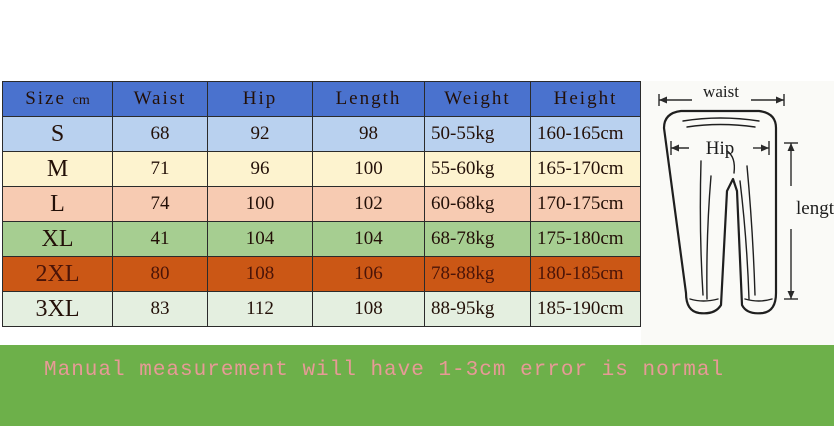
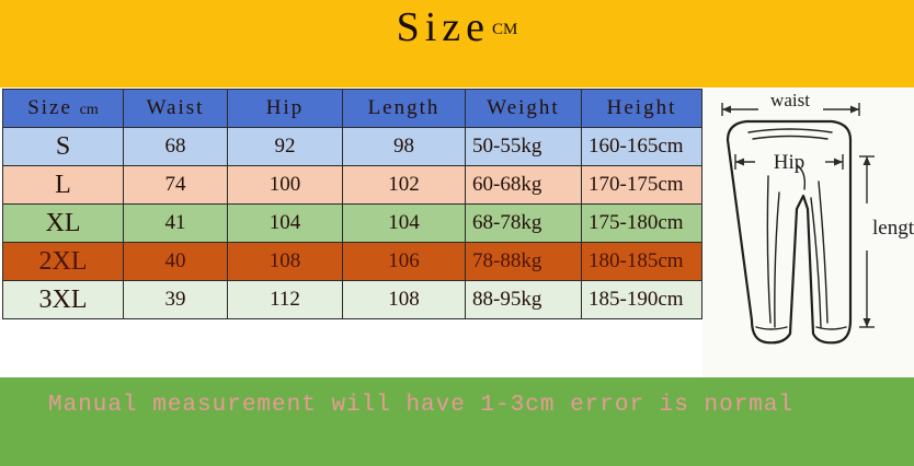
+ Size CM
  Size cm	Waist	Hip	Length	Weight	Height
  S	68	92	98	50-55kg	160-165cm
- M	71	96	100	55-60kg	165-170cm
  L	74	100	102	60-68kg	170-175cm
  XL	41	104	104	68-78kg	175-180cm
- 2XL	80	108	106	78-88kg	180-185cm
+ 2XL	40	108	106	78-88kg	180-185cm
- 3XL	83	112	108	88-95kg	185-190cm
+ 3XL	39	112	108	88-95kg	185-190cm
  waist
  Hip
  lengt
  Manual measurement will have 1-3cm error is normal
